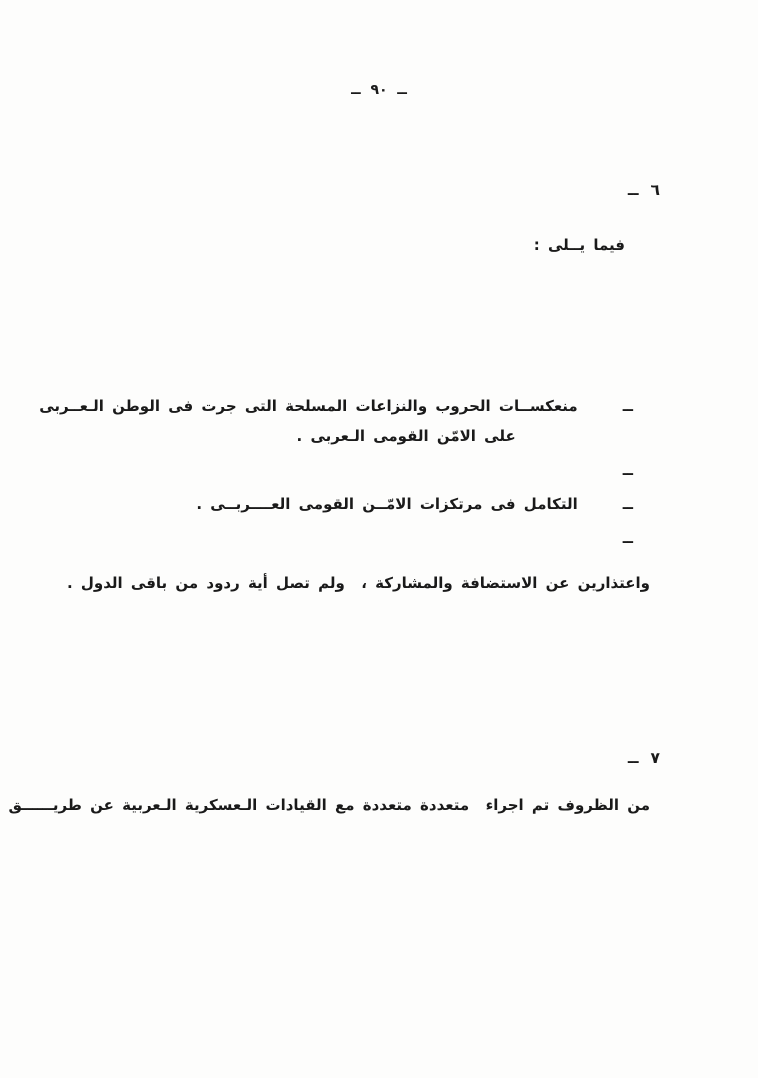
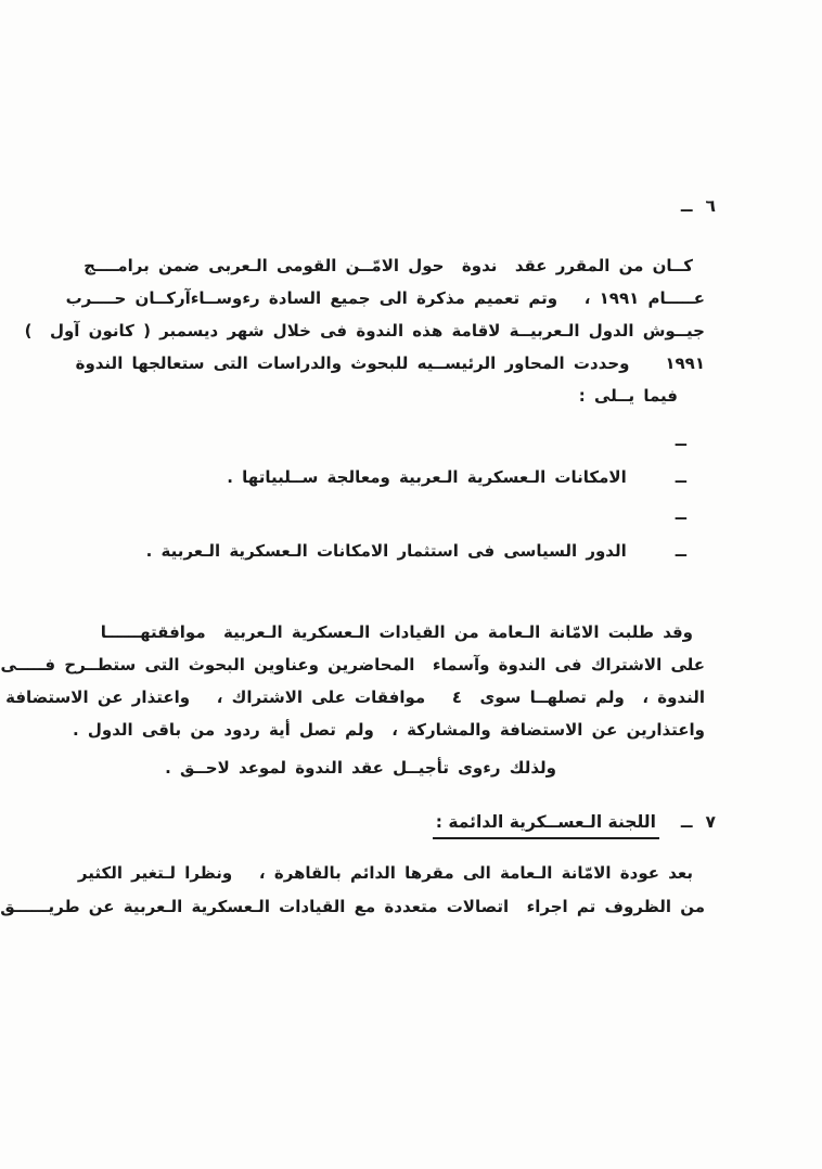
- ــ ٩٠ ــ
  ٦
  ــ
+ كــان من المقرر عقد ندوة حول الامّــن القومى الـعربى ضمن برامــــج
+ عـــــام ١٩٩١ ، وتم تعميم مذكرة الى جميع السادة رءوســاءآركــان حــــرب
+ جيــوش الدول الـعربيــة لاقامة هذه الندوة فى خلال شهر ديسمبر ( كانون آول )
+ ١٩٩١ وحددت المحاور الرئيســيه للبحوث والدراسات التى ستعالجها الندوة
  فيما يــلى :
  ــ
- منعكســات الحروب والنزاعات المسلحة التى جرت فى الوطن الـعــربى
- على الامّن القومى الـعربى .
  ــ
+ الامكانات الـعسكرية الـعربية ومعالجة ســلبياتها .
  ــ
- التكامل فى مرتكزات الامّــن القومى العــــربــى .
  ــ
+ الدور السياسى فى استثمار الامكانات الـعسكرية الـعربية .
+ وقد طلبت الامّانة الـعامة من القيادات الـعسكرية الـعربية موافقتهــــــا
+ على الاشتراك فى الندوة وآسماء المحاضرين وعناوين البحوث التى ستطــرح فـــــى
+ الندوة ، ولم تصلهــا سوى ٤ موافقات على الاشتراك ، واعتذار عن الاستضافة
  واعتذارين عن الاستضافة والمشاركة ، ولم تصل أية ردود من باقى الدول .
+ ولذلك رءوى تأجيــل عقد الندوة لموعد لاحــق .
  ٧
  ــ
+ اللجنة الـعســكرية الدائمة :
+ بعد عودة الامّانة الـعامة الى مقرها الدائم بالقاهرة ، ونظرا لـتغير الكثير
- من الظروف تم اجراء متعددة متعددة مع القيادات الـعسكرية الـعربية عن طريــــــق
+ من الظروف تم اجراء اتصالات متعددة مع القيادات الـعسكرية الـعربية عن طريــــــق
